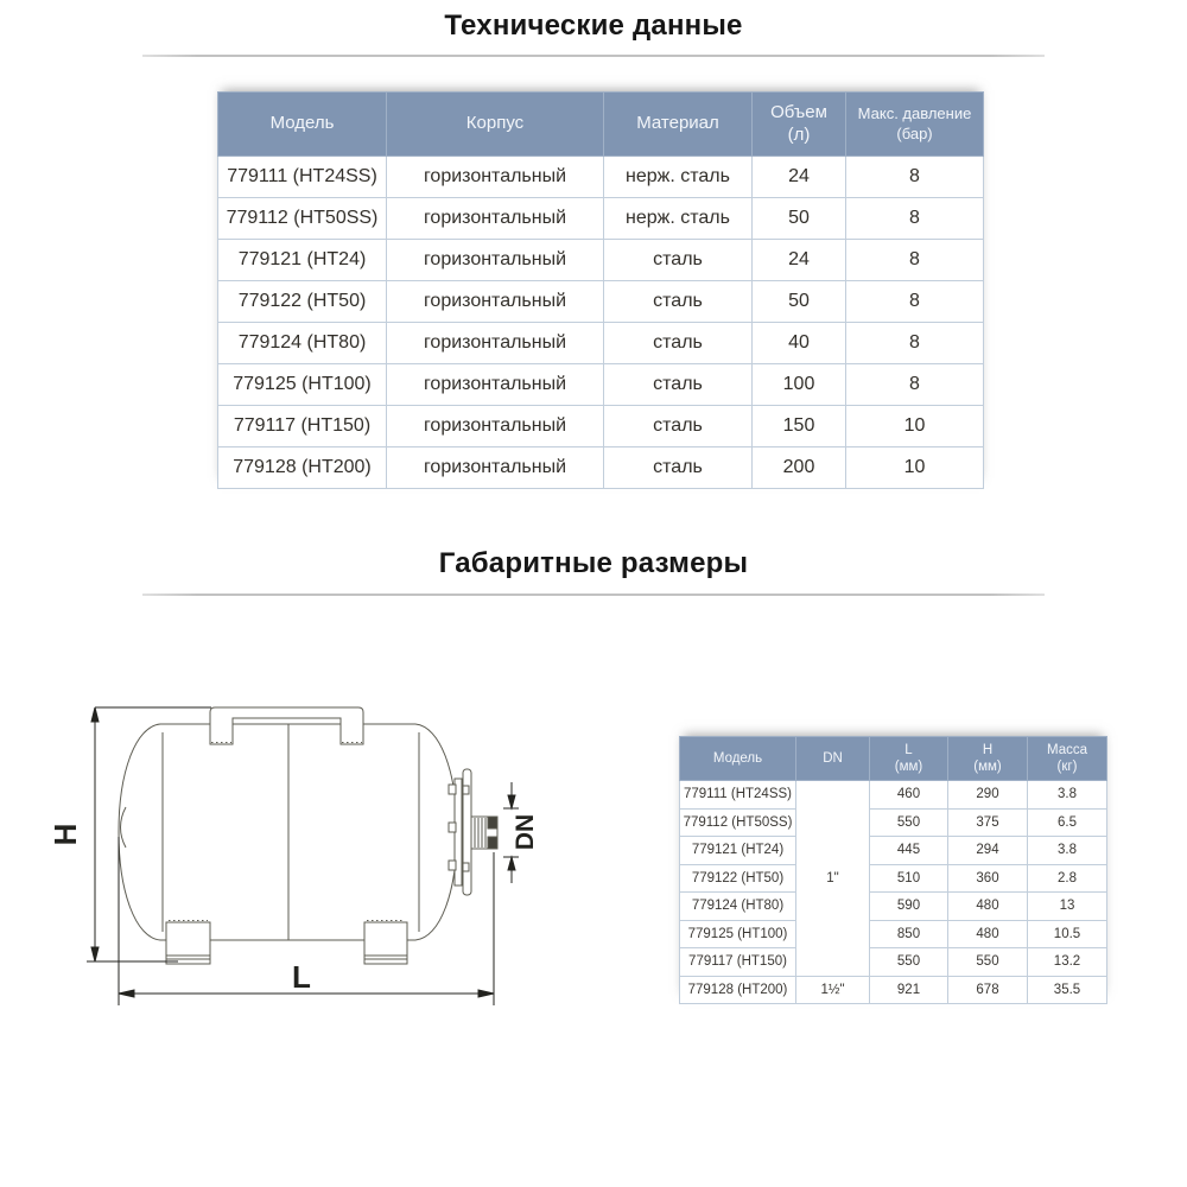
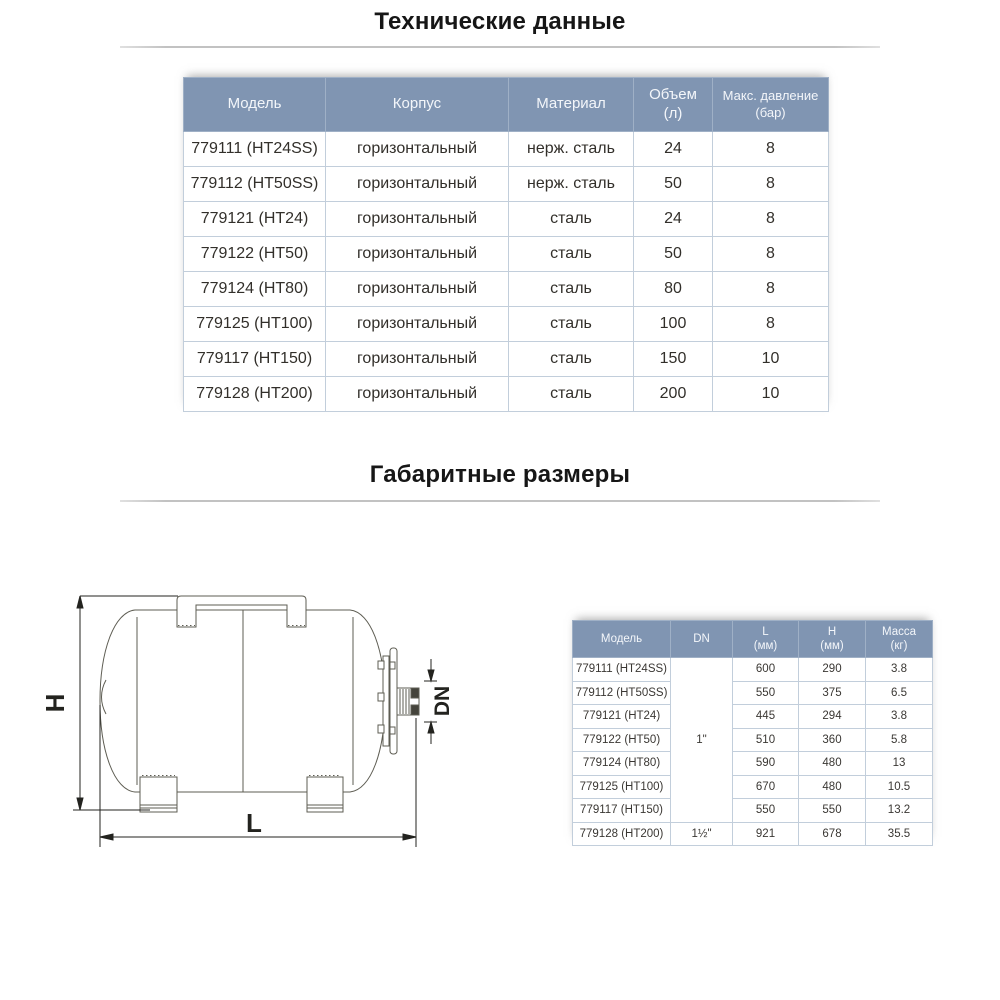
  Технические данные
  Модель	Корпус	Материал	Объем (л)	Макс. давление (бар)
  779111 (HT24SS)	горизонтальный	нерж. сталь	24	8
  779112 (HT50SS)	горизонтальный	нерж. сталь	50	8
  779121 (HT24)	горизонтальный	сталь	24	8
  779122 (HT50)	горизонтальный	сталь	50	8
- 779124 (HT80)	горизонтальный	сталь	40	8
+ 779124 (HT80)	горизонтальный	сталь	80	8
  779125 (HT100)	горизонтальный	сталь	100	8
  779117 (HT150)	горизонтальный	сталь	150	10
  779128 (HT200)	горизонтальный	сталь	200	10
  Габаритные размеры
  L
  Модель	DN	L (мм)	H (мм)	Масса (кг)
- 779111 (HT24SS)	1"	460	290	3.8
+ 779111 (HT24SS)	1"	600	290	3.8
  779112 (HT50SS)	550	375	6.5
  779121 (HT24)	445	294	3.8
- 779122 (HT50)	510	360	2.8
+ 779122 (HT50)	510	360	5.8
  779124 (HT80)	590	480	13
- 779125 (HT100)	850	480	10.5
+ 779125 (HT100)	670	480	10.5
  779117 (HT150)	550	550	13.2
  779128 (HT200)	1½"	921	678	35.5
